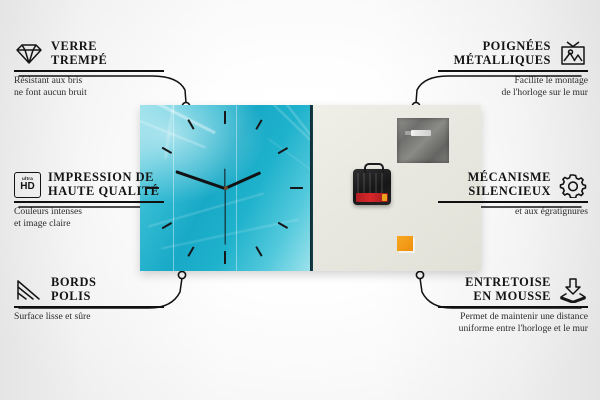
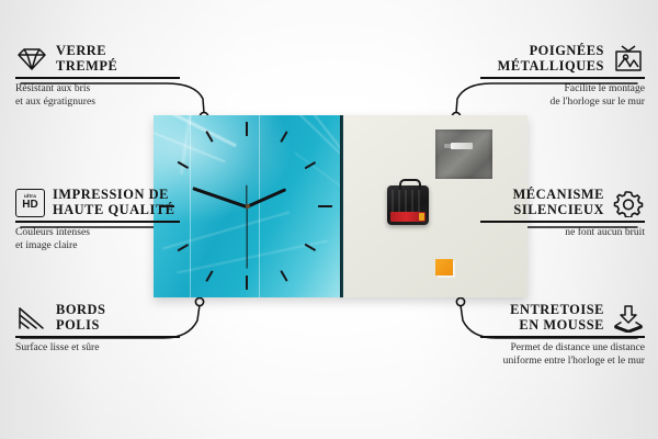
  VERRE
  TREMPÉ
  Résistant aux bris
- ne font aucun bruit
+ et aux égratignures
  HD
  IMPRESSION DE
  HAUTE QUALITÉ
  Couleurs intenses
  et image claire
  BORDS
  POLIS
  Surface lisse et sûre
  POIGNÉES
  MÉTALLIQUES
  Facilite le montage
  de l'horloge sur le mur
  MÉCANISME
  SILENCIEUX
- et aux égratignures
+ ne font aucun bruit
  ENTRETOISE
  EN MOUSSE
- Permet de maintenir une distance
+ Permet de distance une distance
  uniforme entre l'horloge et le mur
